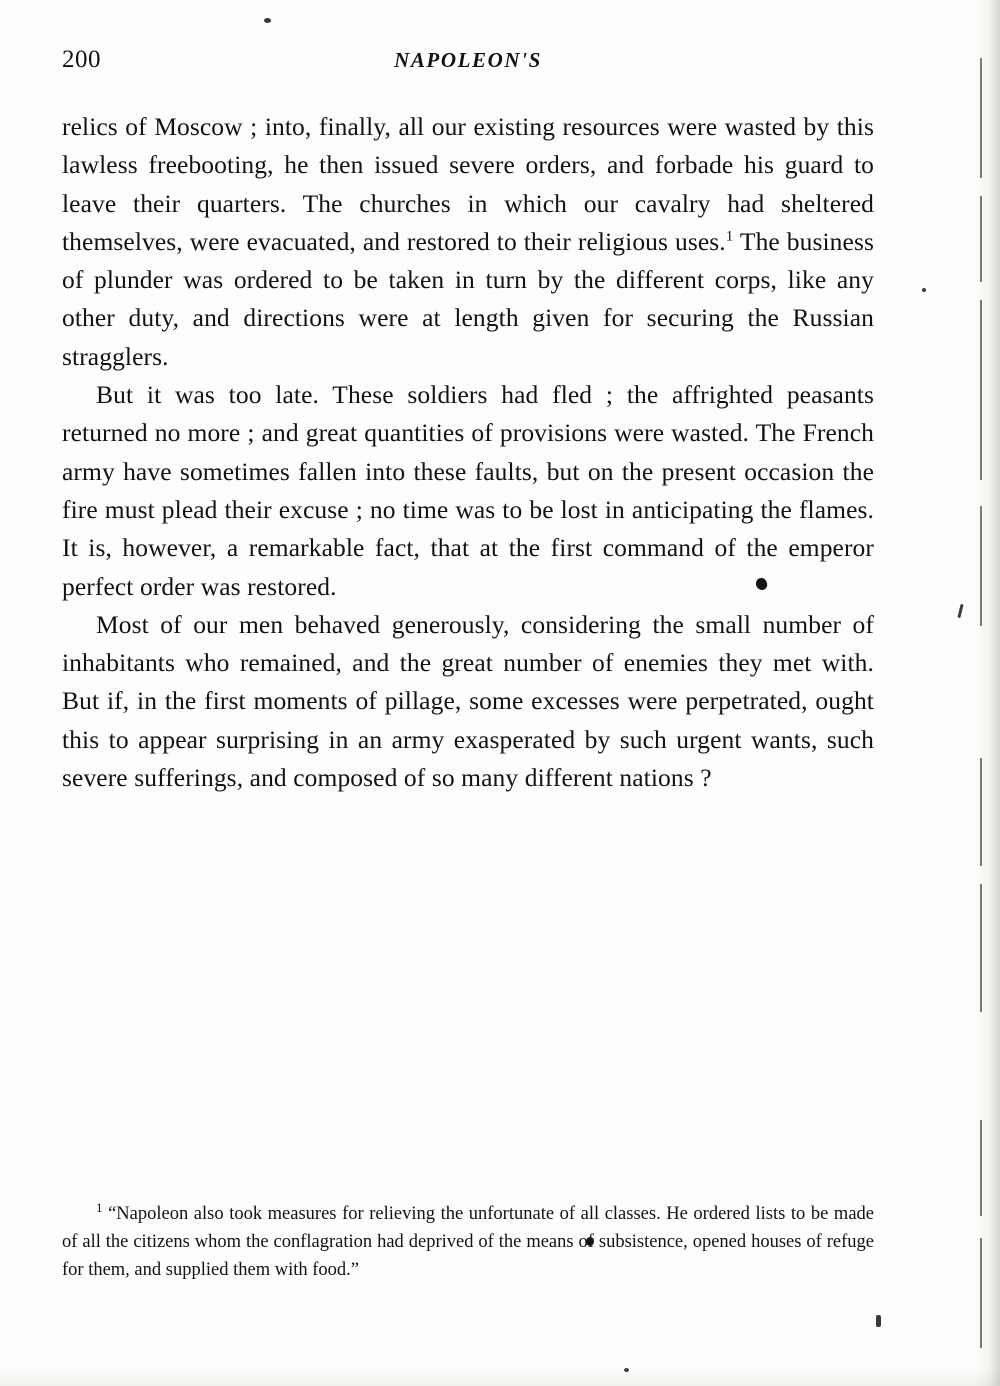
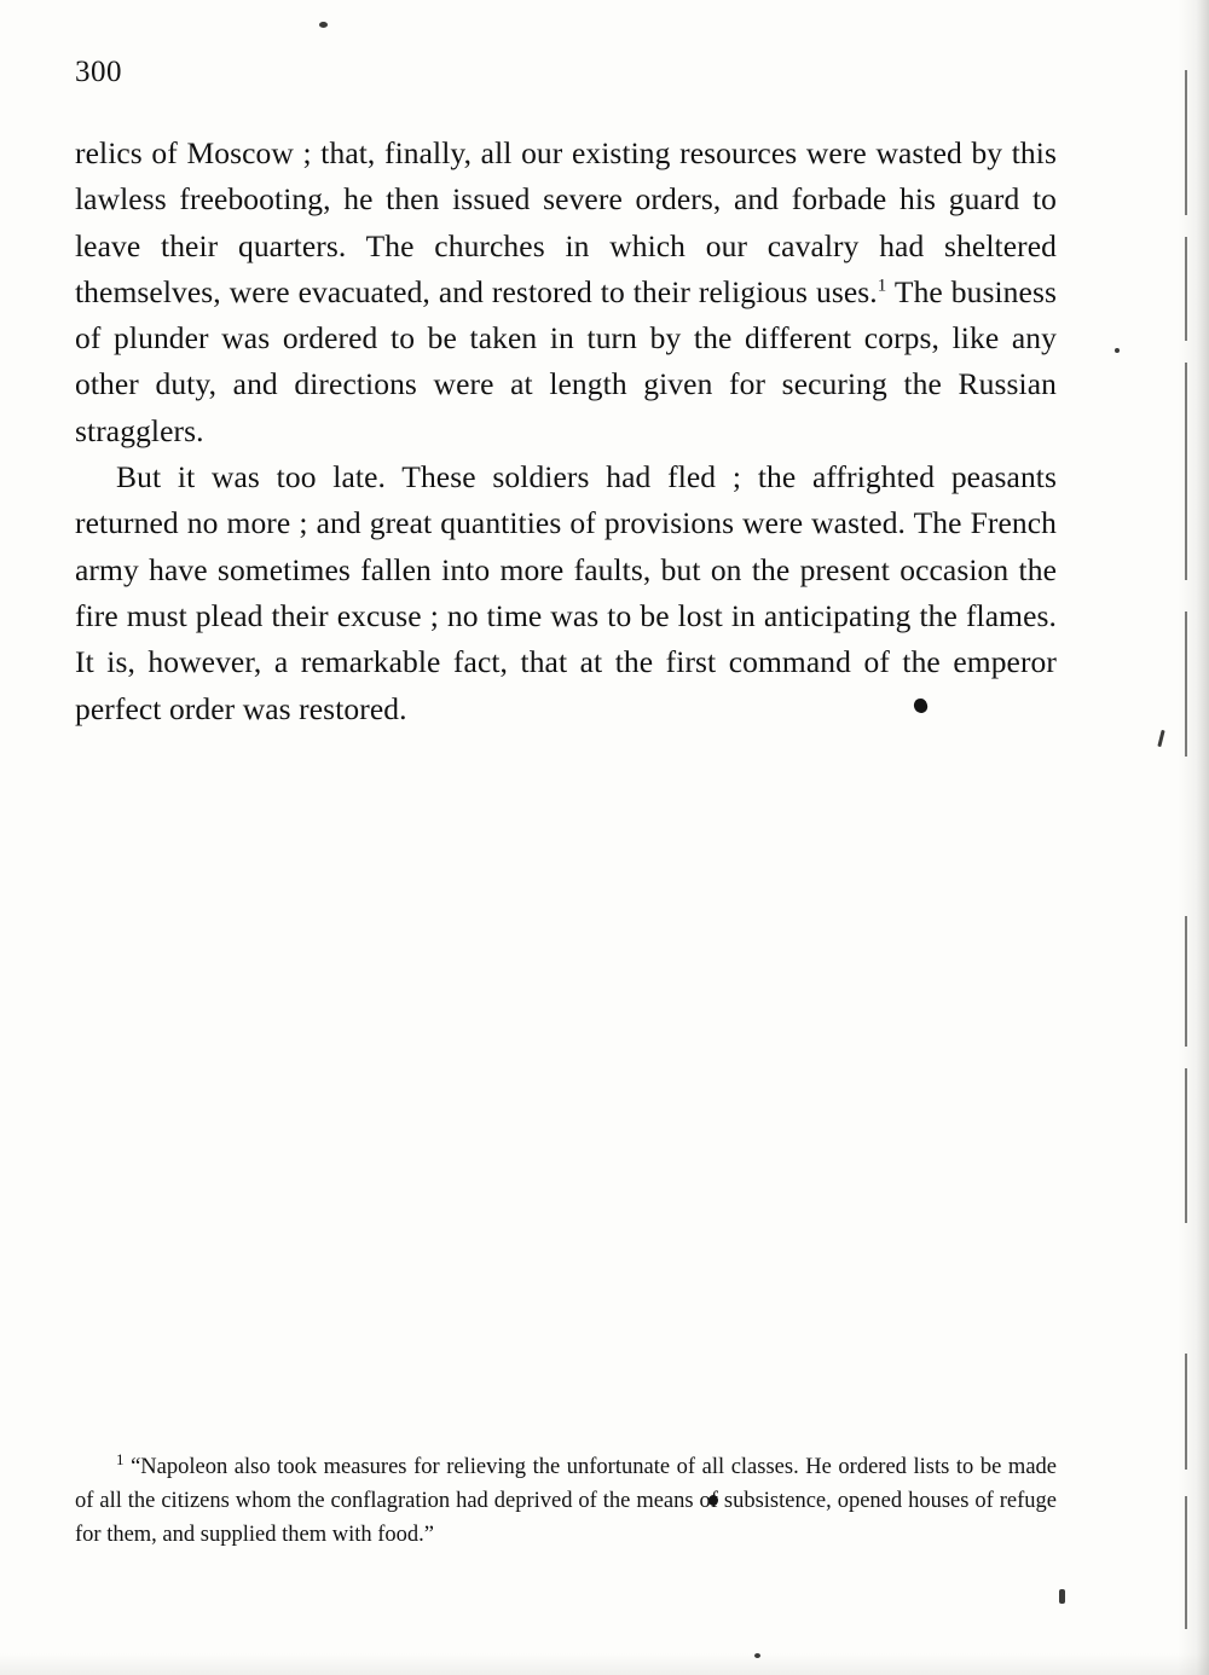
- 200
+ 300
- NAPOLEON'S
- relics of Moscow ; into, finally, all our existing resources were wasted by this lawless freebooting, he then issued severe orders, and forbade his guard to leave their quarters. The churches in which our cavalry had sheltered themselves, were evacuated, and restored to their religious uses.1 The business of plunder was ordered to be taken in turn by the different corps, like any other duty, and directions were at length given for securing the Russian stragglers.
+ relics of Moscow ; that, finally, all our existing resources were wasted by this lawless freebooting, he then issued severe orders, and forbade his guard to leave their quarters. The churches in which our cavalry had sheltered themselves, were evacuated, and restored to their religious uses.1 The business of plunder was ordered to be taken in turn by the different corps, like any other duty, and directions were at length given for securing the Russian stragglers.
- But it was too late. These soldiers had fled ; the affrighted peasants returned no more ; and great quantities of provisions were wasted. The French army have sometimes fallen into these faults, but on the present occasion the fire must plead their excuse ; no time was to be lost in anticipating the flames. It is, however, a remarkable fact, that at the first command of the emperor perfect order was restored.
+ But it was too late. These soldiers had fled ; the affrighted peasants returned no more ; and great quantities of provisions were wasted. The French army have sometimes fallen into more faults, but on the present occasion the fire must plead their excuse ; no time was to be lost in anticipating the flames. It is, however, a remarkable fact, that at the first command of the emperor perfect order was restored.
- Most of our men behaved generously, considering the small number of inhabitants who remained, and the great number of enemies they met with. But if, in the first moments of pillage, some excesses were perpetrated, ought this to appear surprising in an army exasperated by such urgent wants, such severe sufferings, and composed of so many different nations ?
  1 “Napoleon also took measures for relieving the unfortunate of all classes. He ordered lists to be made of all the citizens whom the conflagration had deprived of the means o subsistence, opened houses of refuge for them, and supplied them with food.”
